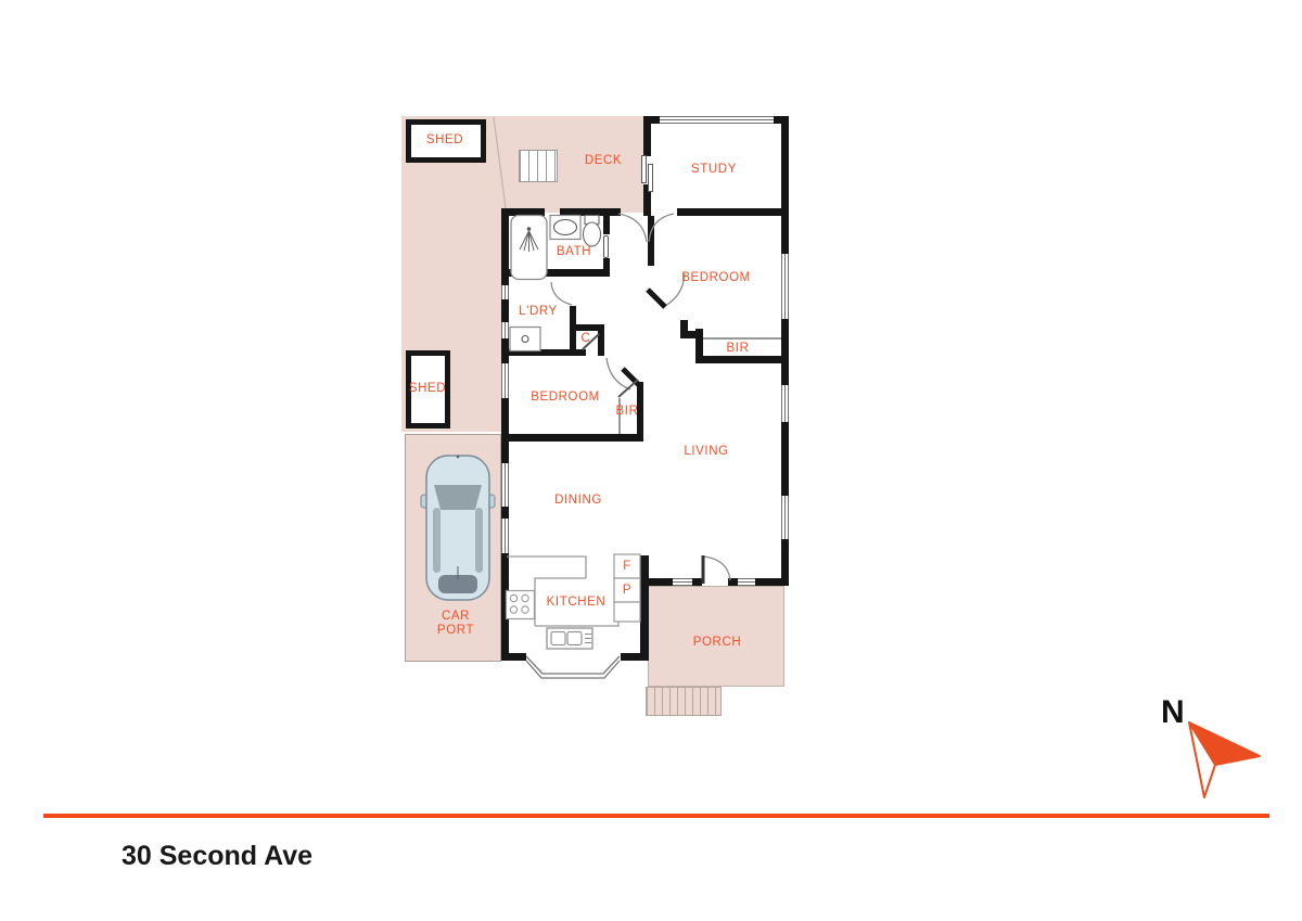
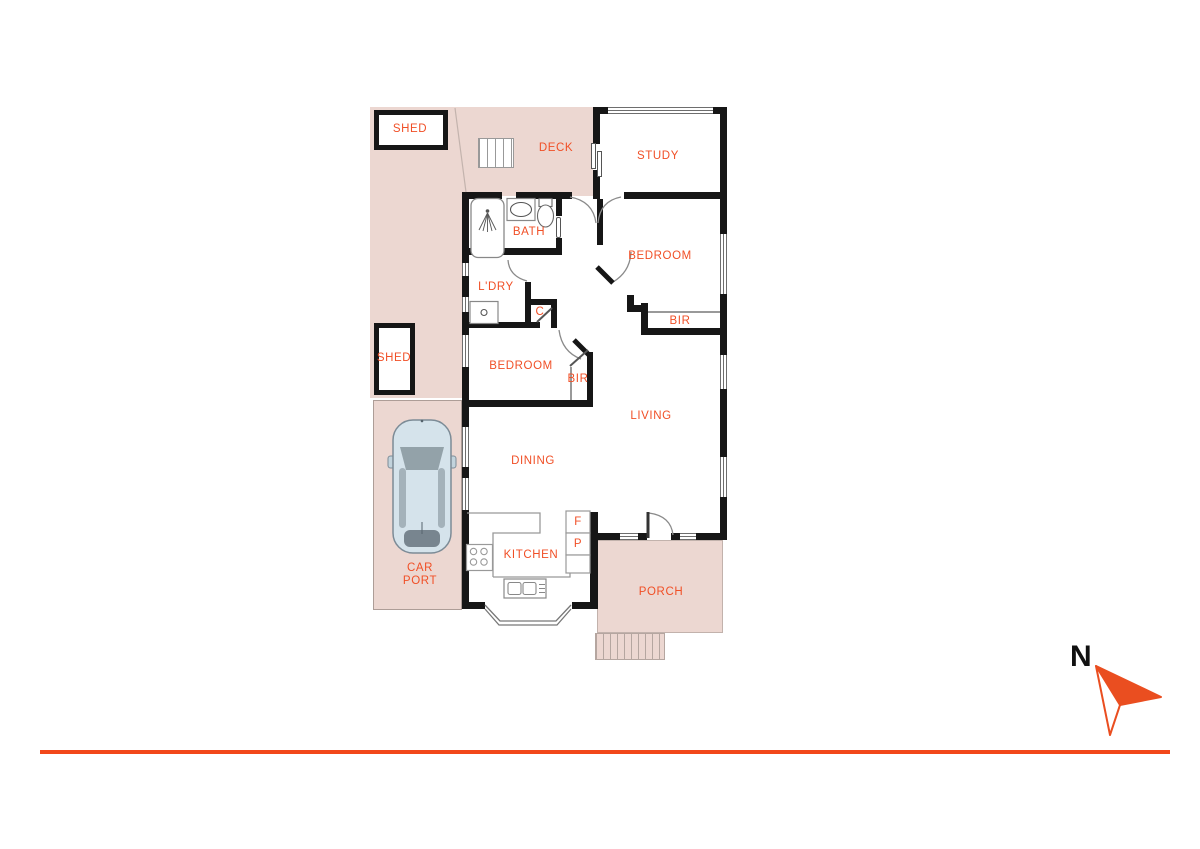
  SHED
  DECK
  STUDY
  BATH
  BEDROOM
  BIR
  L'DRY
  C
  BEDROOM
  BIR
  LIVING
  DINING
  KITCHEN
  F
  P
  SHED
  CAR
  PORT
  PORCH
  N
- 30 Second Ave
